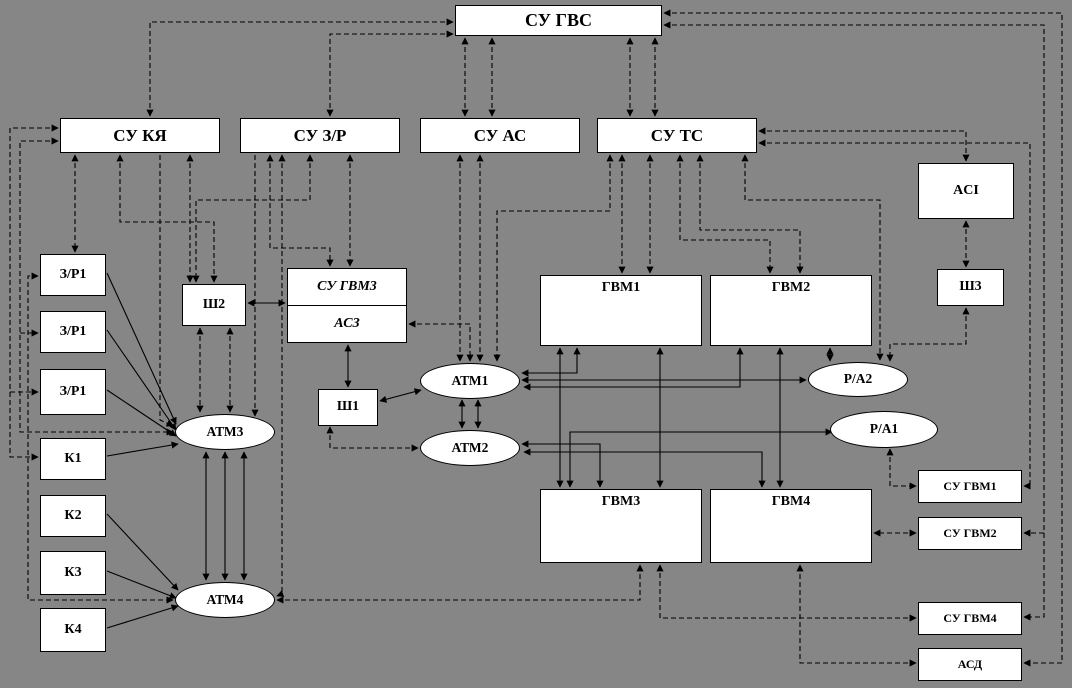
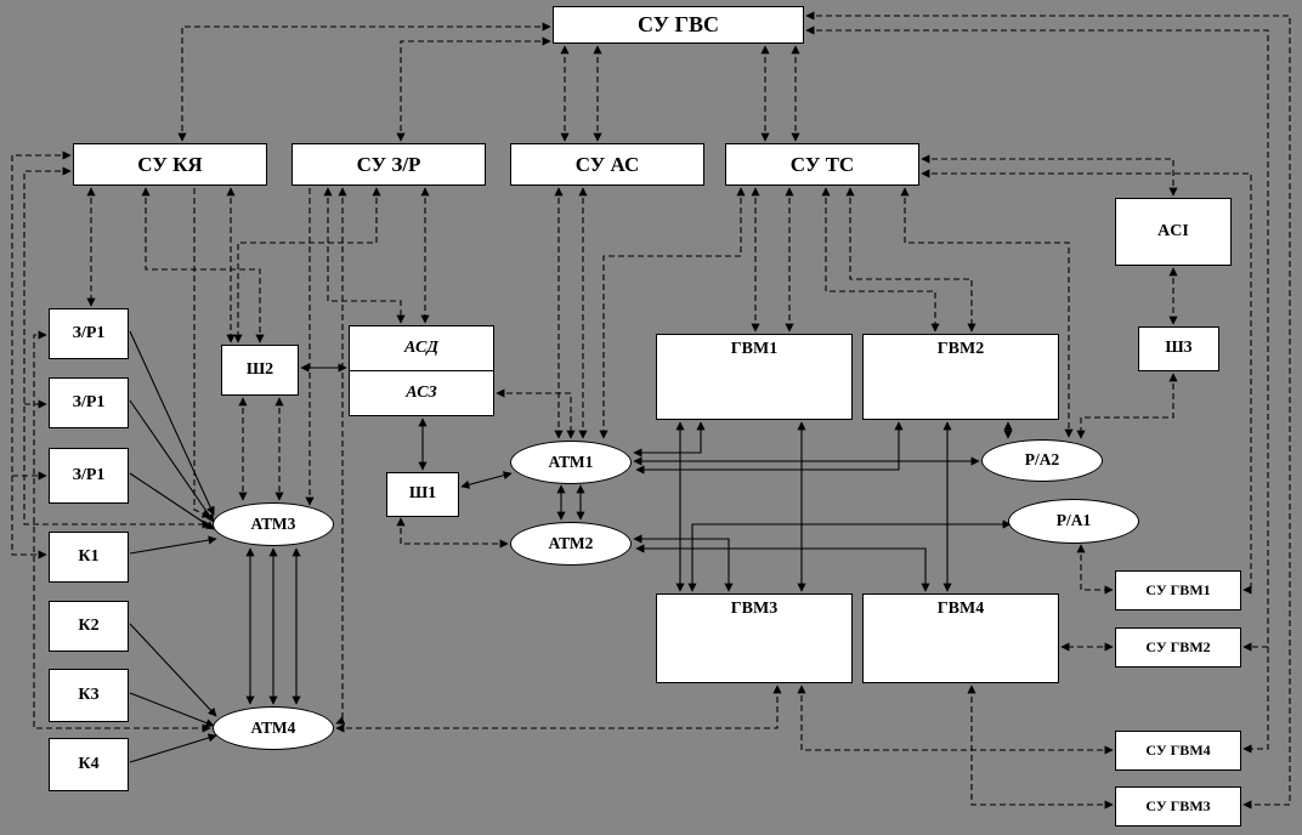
  СУ ГВС
  СУ КЯ
  СУ З/Р
  СУ АС
  СУ ТС
  ACI
  Ш3
  З/Р1
  З/Р1
  З/Р1
  К1
  К2
  К3
  К4
  Ш2
- СУ ГВМ3
+ АСД
  АСЗ
  Ш1
  ГВМ1
  ГВМ2
  ГВМ3
  ГВМ4
  АТМ1
  АТМ2
  АТМ3
  АТМ4
  Р/А2
  Р/А1
  СУ ГВМ1
  СУ ГВМ2
  СУ ГВМ4
- АСД
+ СУ ГВМ3
